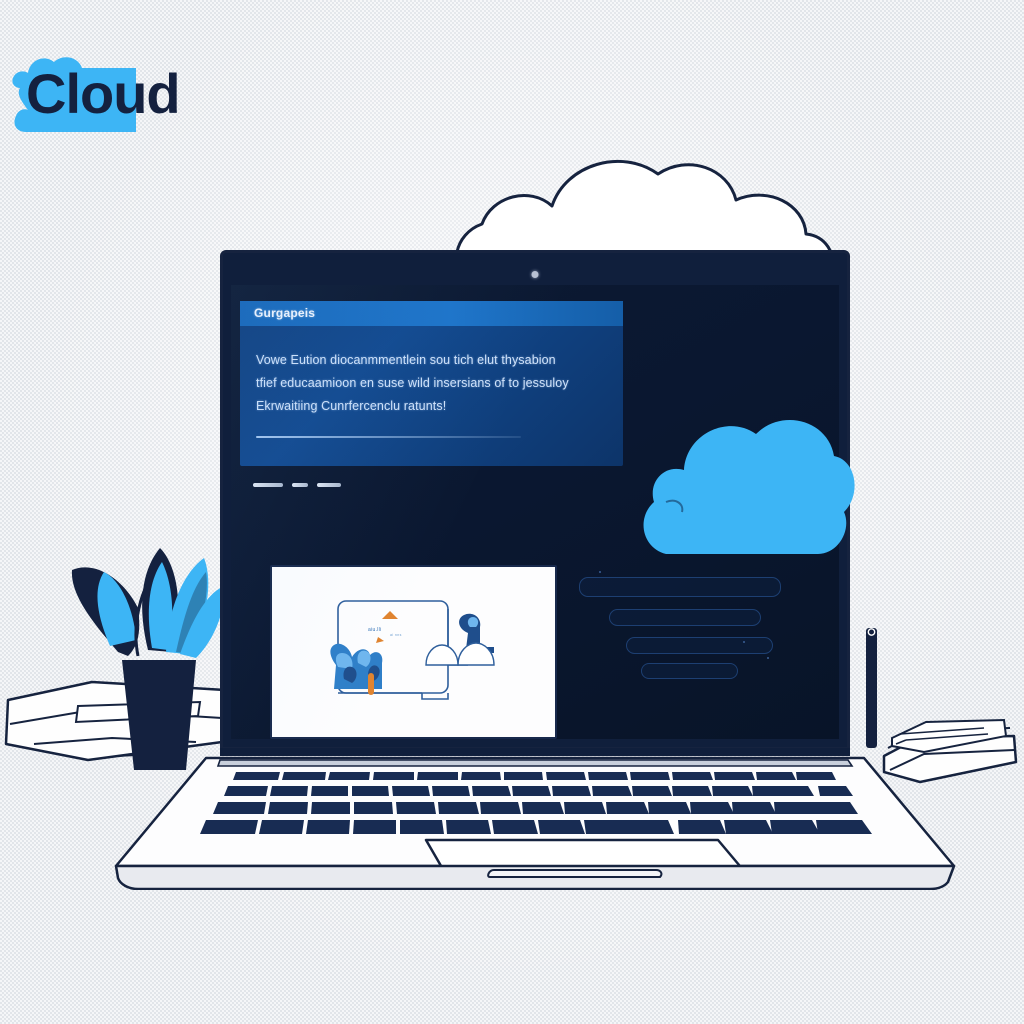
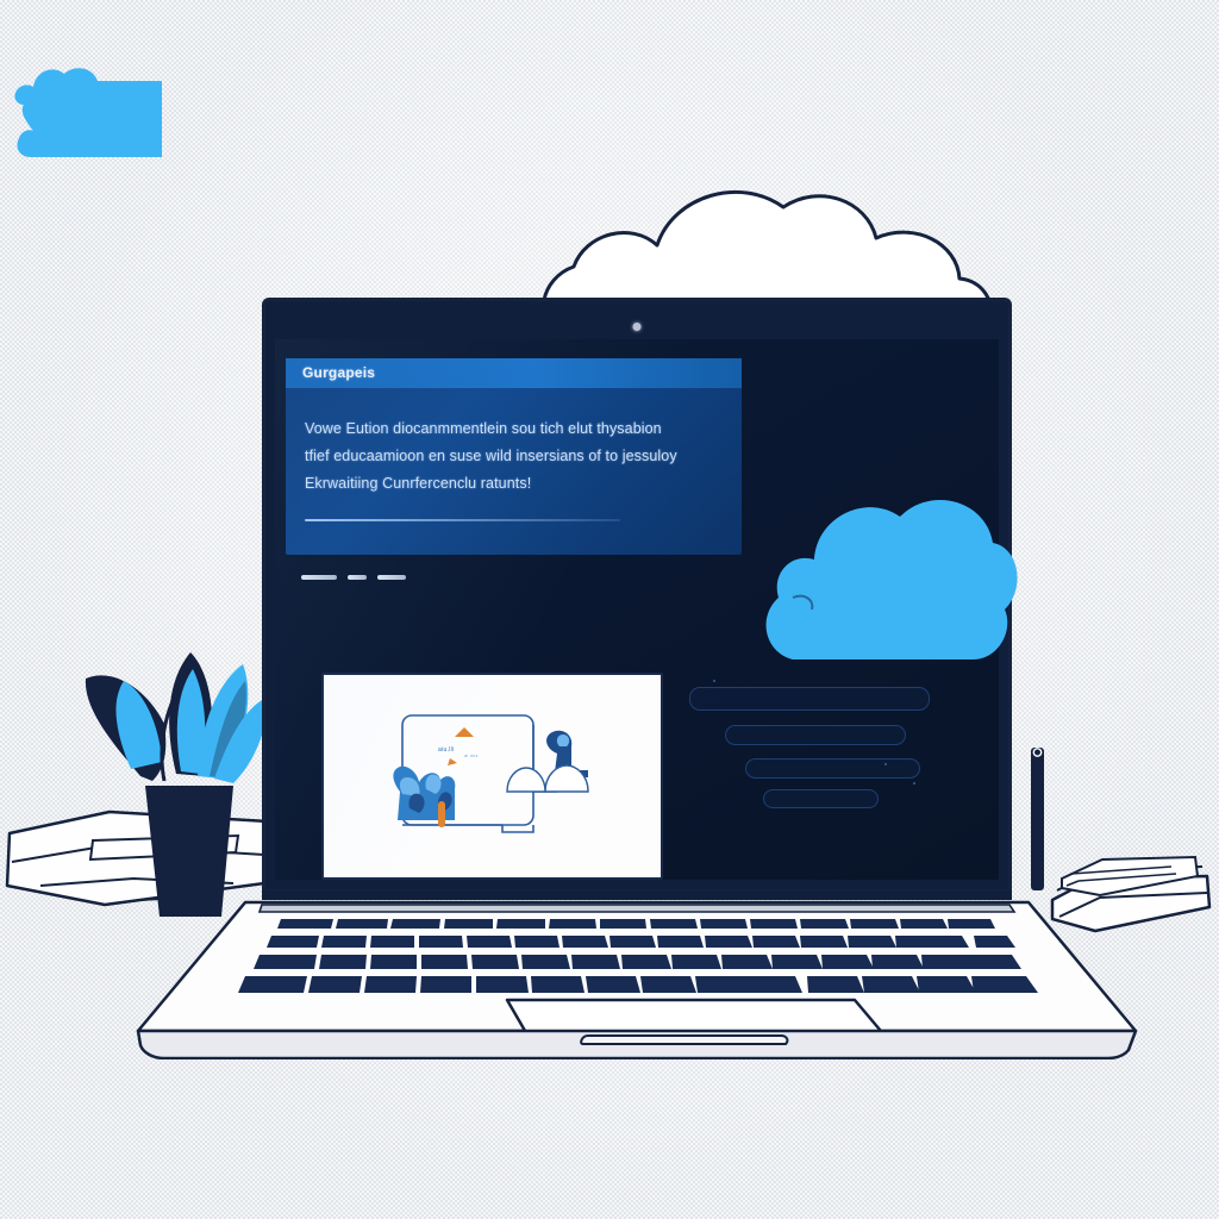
- Cloud
